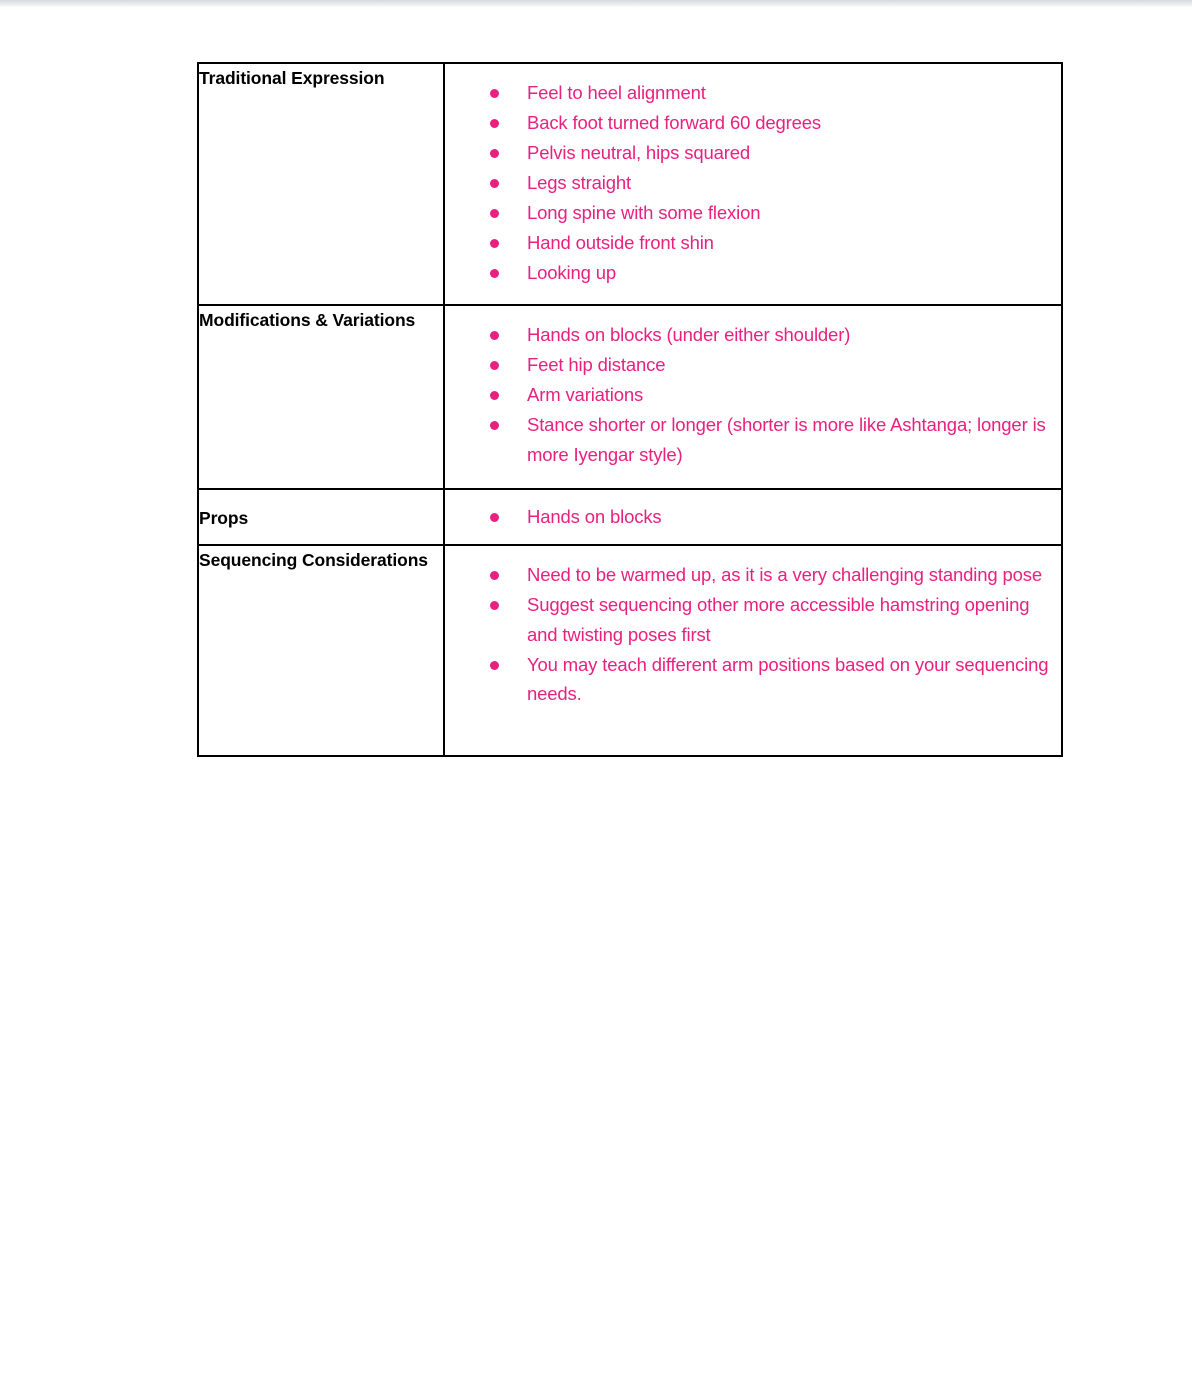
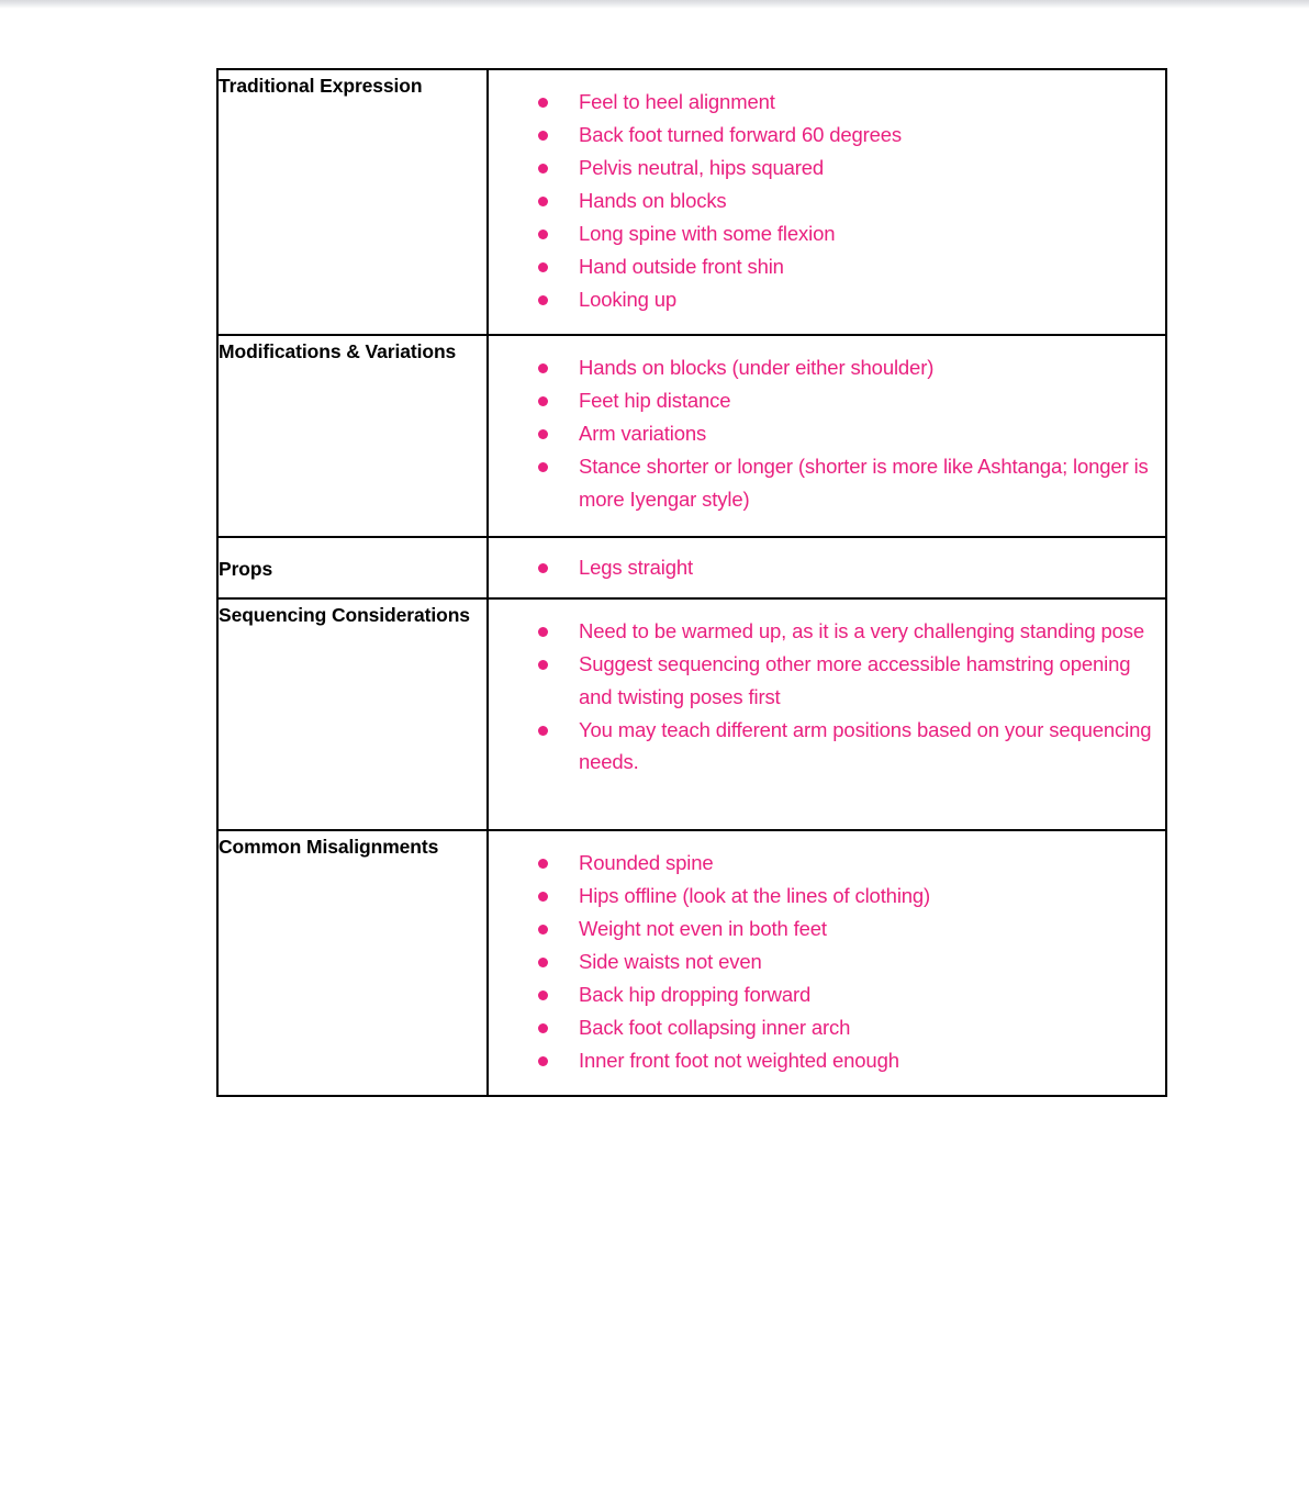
- Traditional Expression	Feel to heel alignment Back foot turned forward 60 degrees Pelvis neutral, hips squared Legs straight Long spine with some flexion Hand outside front shin Looking up
+ Traditional Expression	Feel to heel alignment Back foot turned forward 60 degrees Pelvis neutral, hips squared Hands on blocks Long spine with some flexion Hand outside front shin Looking up
  Modifications & Variations	Hands on blocks (under either shoulder) Feet hip distance Arm variations Stance shorter or longer (shorter is more like Ashtanga; longer is more Iyengar style)
- Props	Hands on blocks
+ Props	Legs straight
  Sequencing Considerations	Need to be warmed up, as it is a very challenging standing pose Suggest sequencing other more accessible hamstring opening and twisting poses first You may teach different arm positions based on your sequencing needs.
+ Common Misalignments	Rounded spine Hips offline (look at the lines of clothing) Weight not even in both feet Side waists not even Back hip dropping forward Back foot collapsing inner arch Inner front foot not weighted enough
